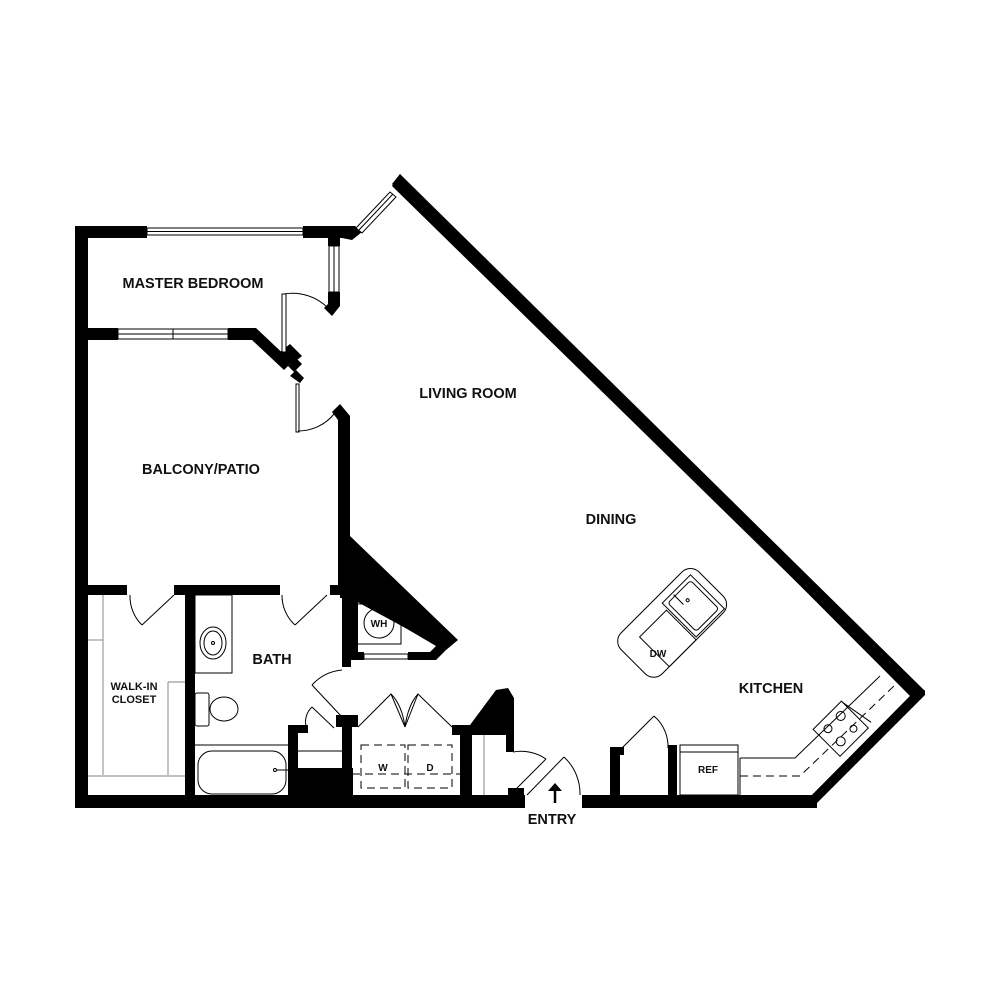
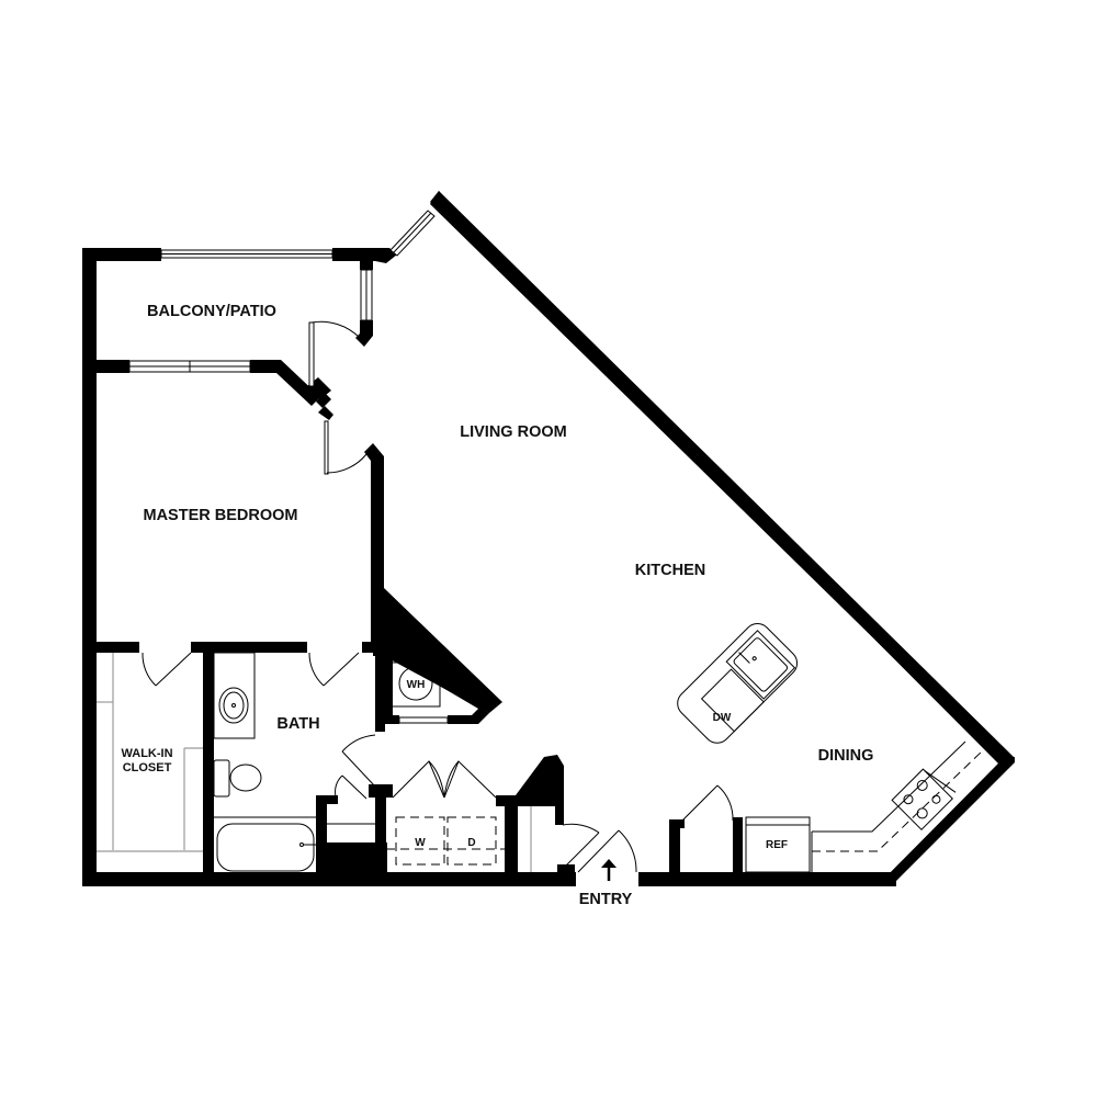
  WH
  W
  D
  DW
  REF
- MASTER BEDROOM
+ BALCONY/PATIO
  LIVING ROOM
- BALCONY/PATIO
+ MASTER BEDROOM
- DINING
+ KITCHEN
  BATH
  WALK-IN
  CLOSET
- KITCHEN
+ DINING
  ENTRY
